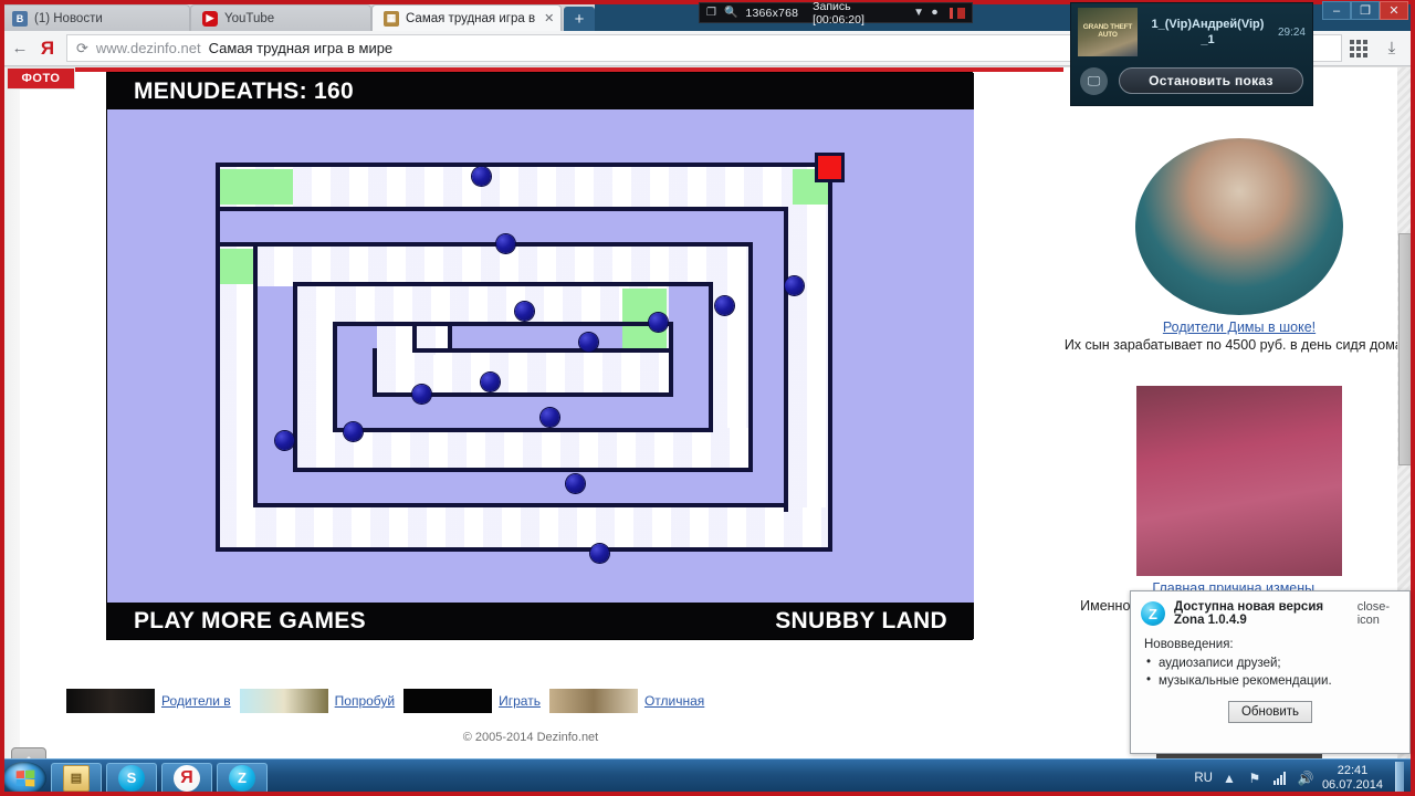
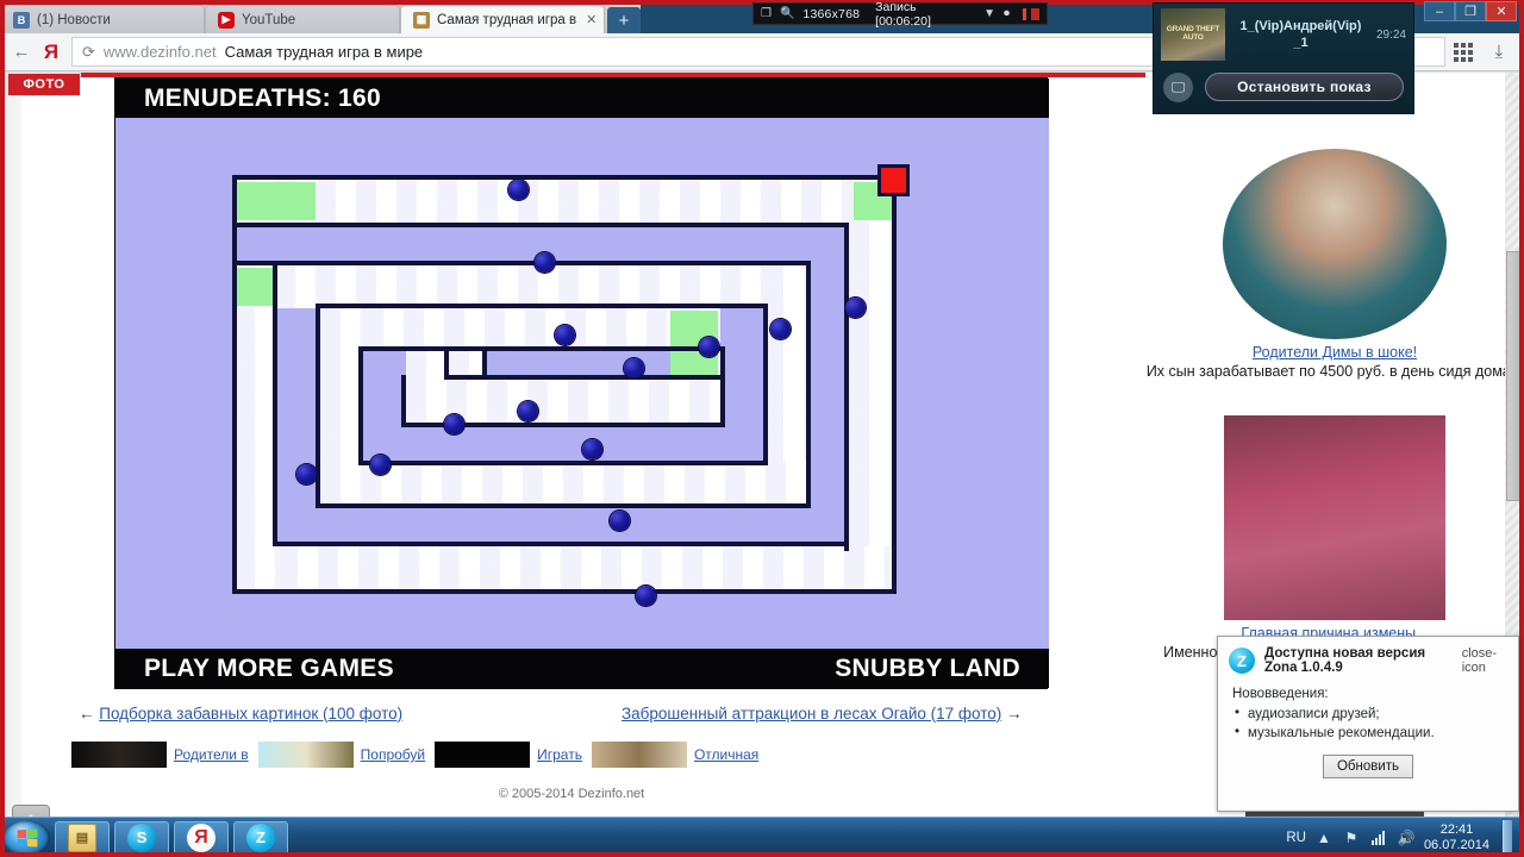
  B
  (1) Новости
  ▶
  YouTube
  ▦
  Самая трудная игра в
  ✕
  +
  ←
  Я
  ⟳
  www.dezinfo.net
  Самая трудная игра в мире
  ⤓
  ФОТО
  MENU
  DEATHS: 160
  PLAY MORE GAMES
  SNUBBY LAND
+ ← Подборка забавных картинок (100 фото)
+ Заброшенный аттракцион в лесах Огайо (17 фото) →
  Родители в
  Попробуй
  Играть
  Отличная
  © 2005-2014 Dezinfo.net
  Родители Димы в шоке!
  Их сын зарабатывает по 4500 руб. в день сидя дом
  Главная причина измены...
  ❐
  🔍
  1366x768
  Запись [00:06:20]
  ▼
  ⏺
  –
  ❐
  ✕
  1_(Vip)Андрей(Vip)
  _1
  29:24
  🖵
  Остановить показ
  Z
  Доступна новая версия Zona 1.0.4.9
  close-icon
  Нововведения:
  аудиозаписи друзей;
  музыкальные рекомендации.
  Обновить
  ▤
  S
  Я
  Z
  RU
  ▲
  ⚑
  🔊
  22:41
  06.07.2014
